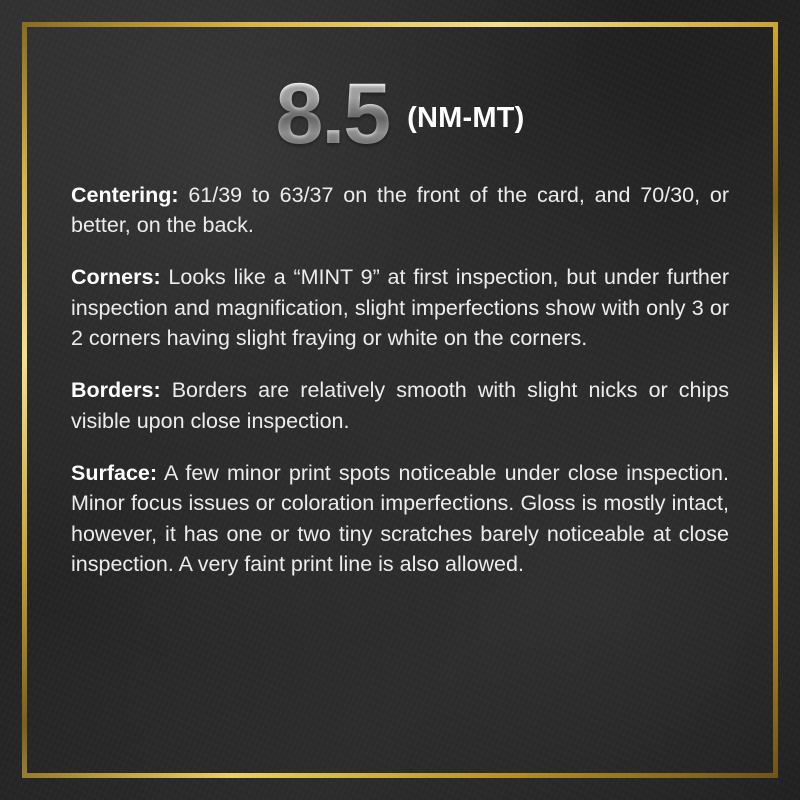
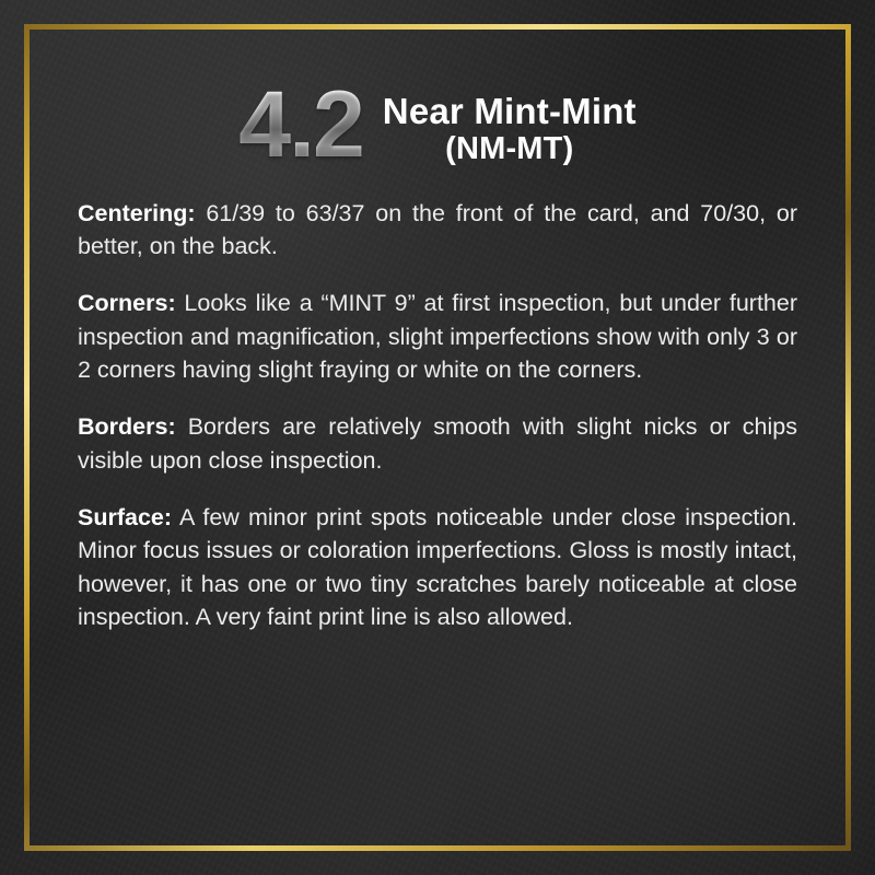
- 8.5
+ 4.2
+ Near Mint-Mint
  (NM-MT)
  Centering: 61/39 to 63/37 on the front of the card, and 70/30, or better, on the back.
  Corners: Looks like a “MINT 9” at first inspection, but under further inspection and magnification, slight imperfections show with only 3 or 2 corners having slight fraying or white on the corners.
  Borders: Borders are relatively smooth with slight nicks or chips visible upon close inspection.
  Surface: A few minor print spots noticeable under close inspection. Minor focus issues or coloration imperfections. Gloss is mostly intact, however, it has one or two tiny scratches barely noticeable at close inspection. A very faint print line is also allowed.
